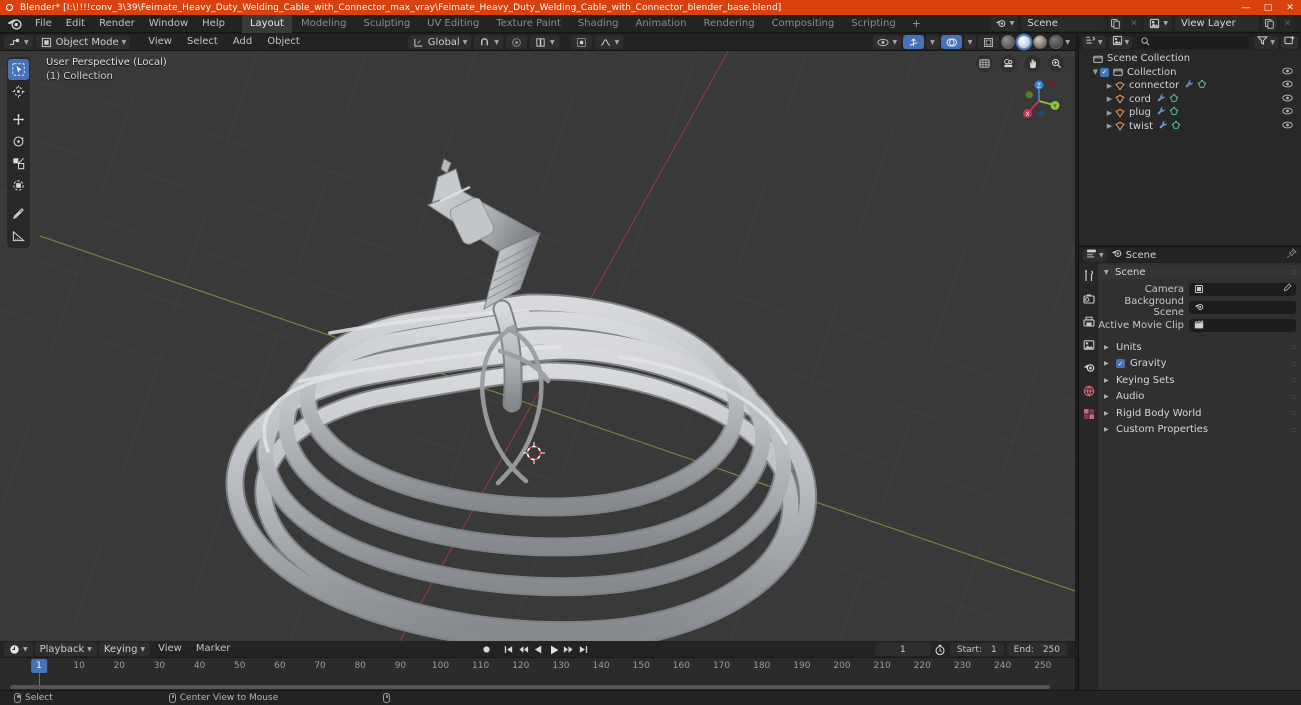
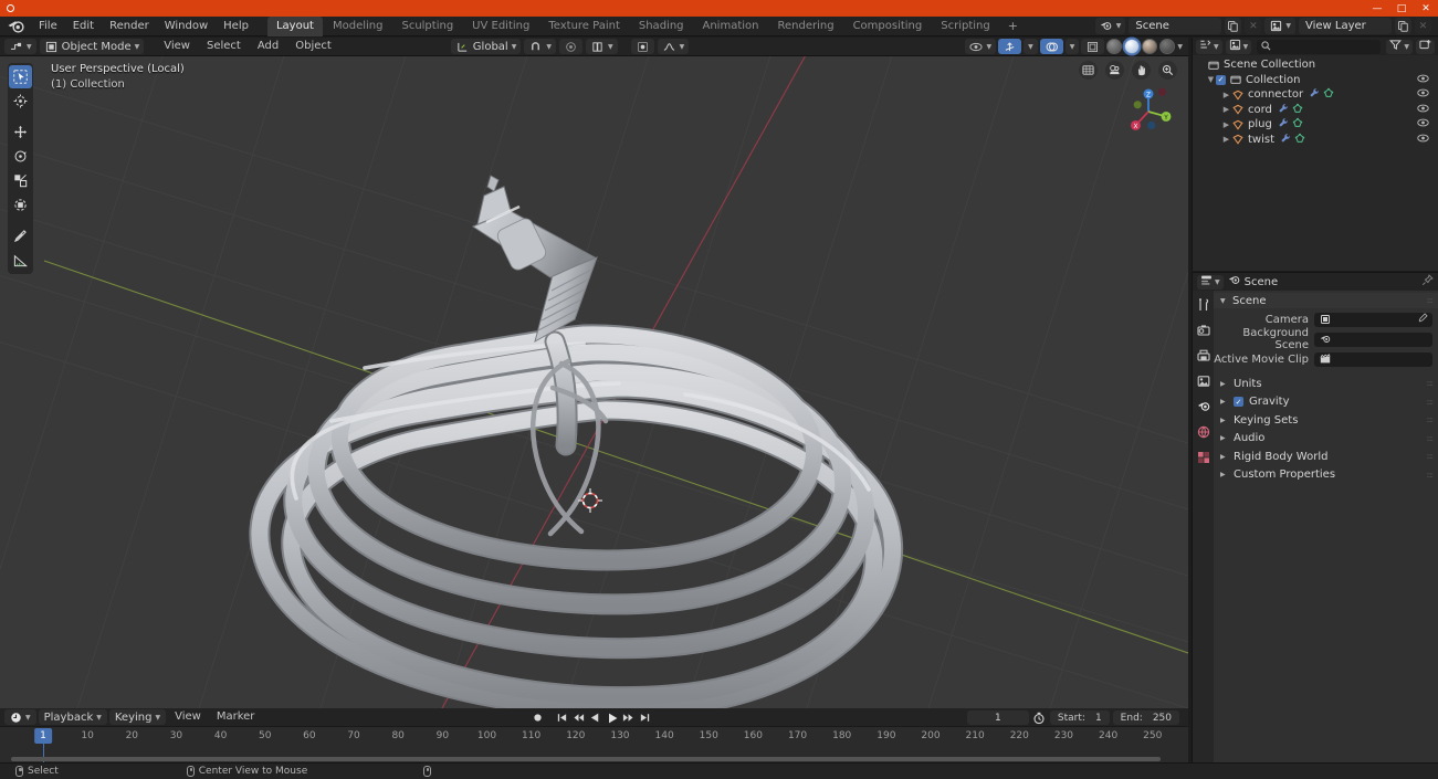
- Blender* [I:\!!!!conv_3\39\Feimate_Heavy_Duty_Welding_Cable_with_Connector_max_vray\Feimate_Heavy_Duty_Welding_Cable_with_Connector_blender_base.blend]
  —
  □
  ✕
  File
  Edit
  Render
  Window
  Help
  Layout
  Modeling
  Sculpting
  UV Editing
  Texture Paint
  Shading
  Animation
  Rendering
  Compositing
  Scripting
  +
  Scene
  ✕
  View Layer
  ✕
  Object Mode
  View
  Select
  Add
  Object
  Global
  User Perspective (Local)
  (1) Collection
  Playback
  Keying
  View
  Marker
  1
  Start:
  1
  End:
  250
  10
  20
  30
  40
  50
  60
  70
  80
  90
  100
  110
  120
  130
  140
  150
  160
  170
  180
  190
  200
  210
  220
  230
  240
  250
  1
  Scene Collection
  ▼
  ✓
  Collection
  ▶
  connector
  ▶
  cord
  ▶
  plug
  ▶
  twist
  Scene
  Scene
  Camera
  Background Scene
  Active Movie Clip
  Units
  ::::
  ✓
  Gravity
  ::::
  Keying Sets
  ::::
  Audio
  ::::
  Rigid Body World
  ::::
  Custom Properties
  ::::
  Select
  Center View to Mouse
